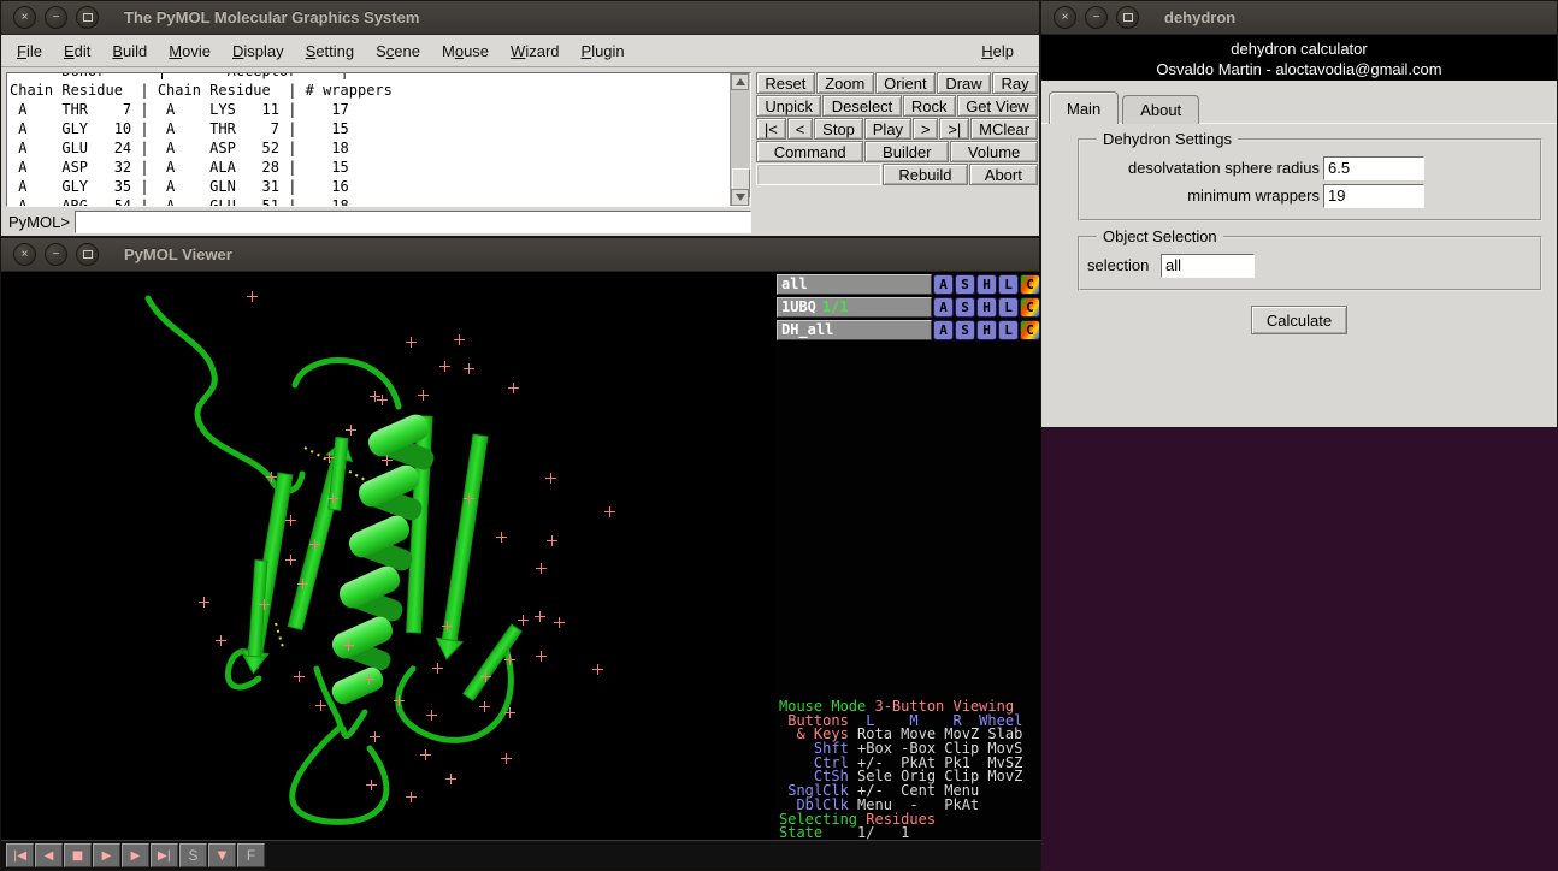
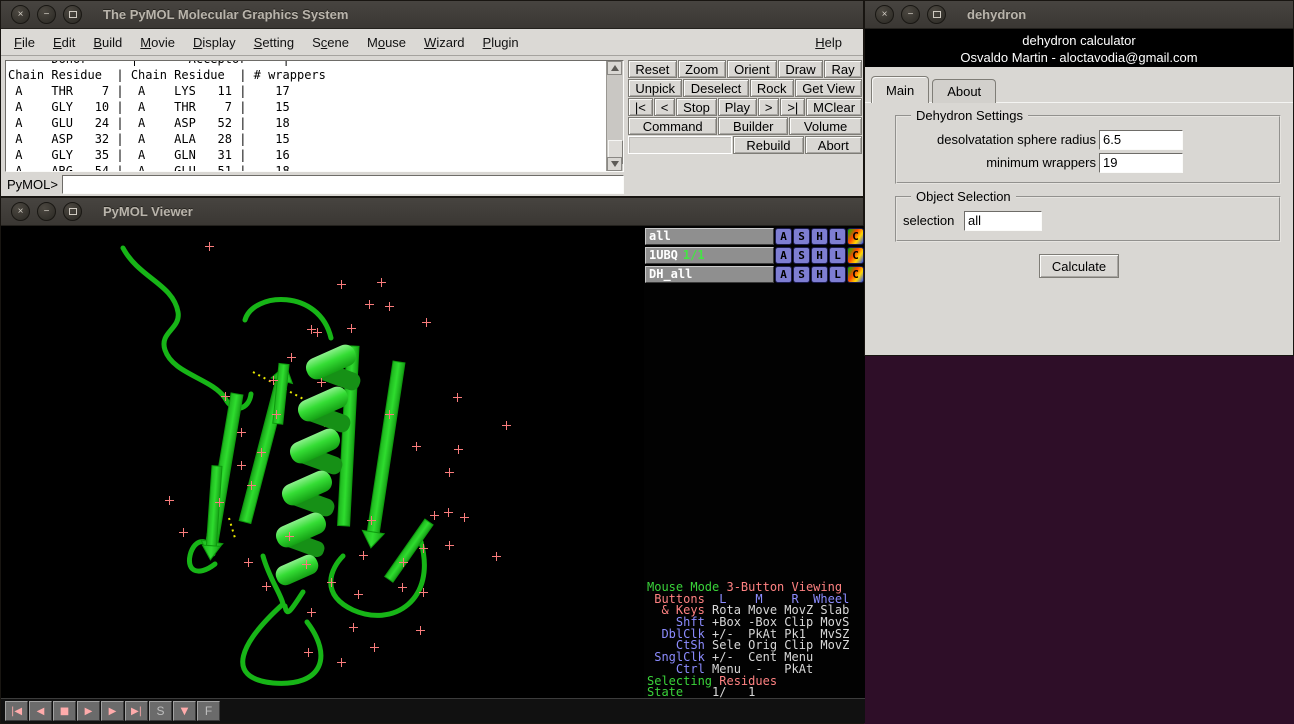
  ×
  −
  The PyMOL Molecular Graphics System
  File
  Edit
  Build
  Movie
  Display
  Setting
  Scene
  Mouse
  Wizard
  Plugin
  Help
  Chain Residue | Chain Residue | # wrappers
  A THR 7 | A LYS 11 | 17
  A GLY 10 | A THR 7 | 15
  A GLU 24 | A ASP 52 | 18
  A ASP 32 | A ALA 28 | 15
  A GLY 35 | A GLN 31 | 16
  Reset
  Zoom
  Orient
  Draw
  Ray
  Unpick
  Deselect
  Rock
  Get View
  |<
  <
  Stop
  Play
  >
  >|
  MClear
  Command
  Builder
  Volume
  Rebuild
  Abort
  PyMOL>
  ×
  −
  PyMOL Viewer
  all
  A
  S
  H
  L
  C
  1UBQ 1/1
  A
  S
  H
  L
  C
  DH_all
  A
  S
  H
  L
  C
  Mouse Mode 3-Button Viewing
  Buttons L M R Wheel
  & Keys Rota Move MovZ Slab
  Shft +Box -Box Clip MovS
- Ctrl +/- PkAt Pk1 MvSZ
+ DblClk +/- PkAt Pk1 MvSZ
  CtSh Sele Orig Clip MovZ
  SnglClk +/- Cent Menu
- DblClk Menu - PkAt
+ Ctrl Menu - PkAt
  Selecting Residues
  State 1/ 1
  |◀
  ◀
  ■
  ▶
  ▶
  ▶|
  S
  ▼
  F
  ×
  −
  dehydron
  dehydron calculator
  Osvaldo Martin - aloctavodia@gmail.com
  Main
  About
  Dehydron Settings
  desolvatation sphere radius
  6.5
  minimum wrappers
  19
  Object Selection
  selection
  all
  Calculate
